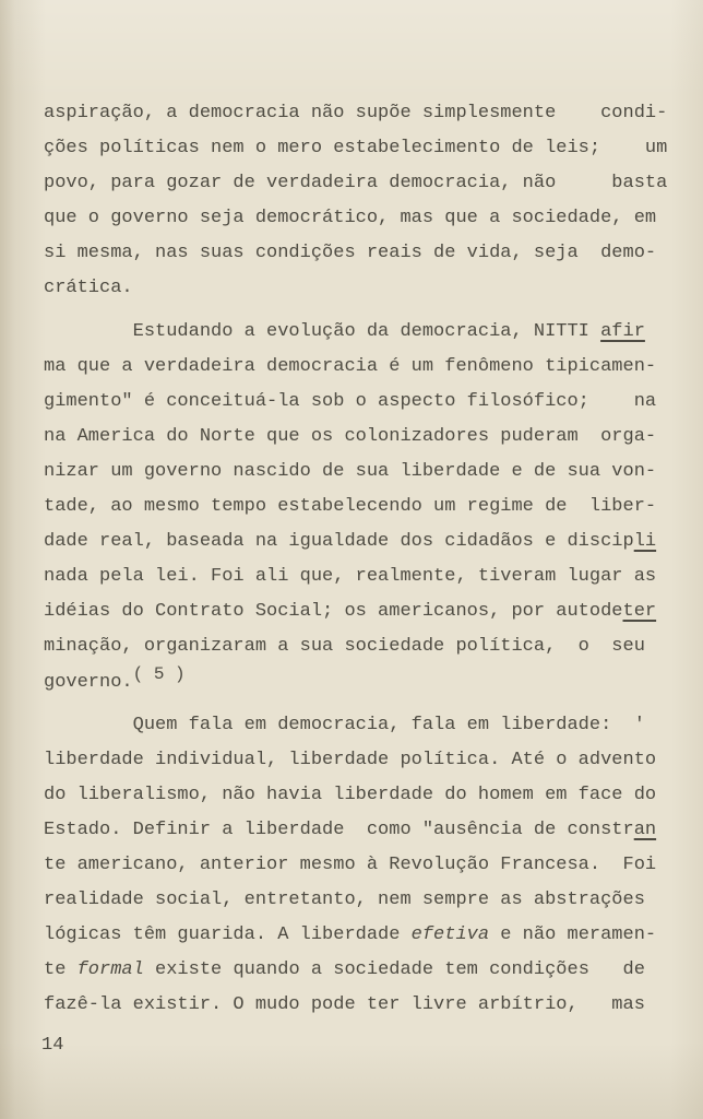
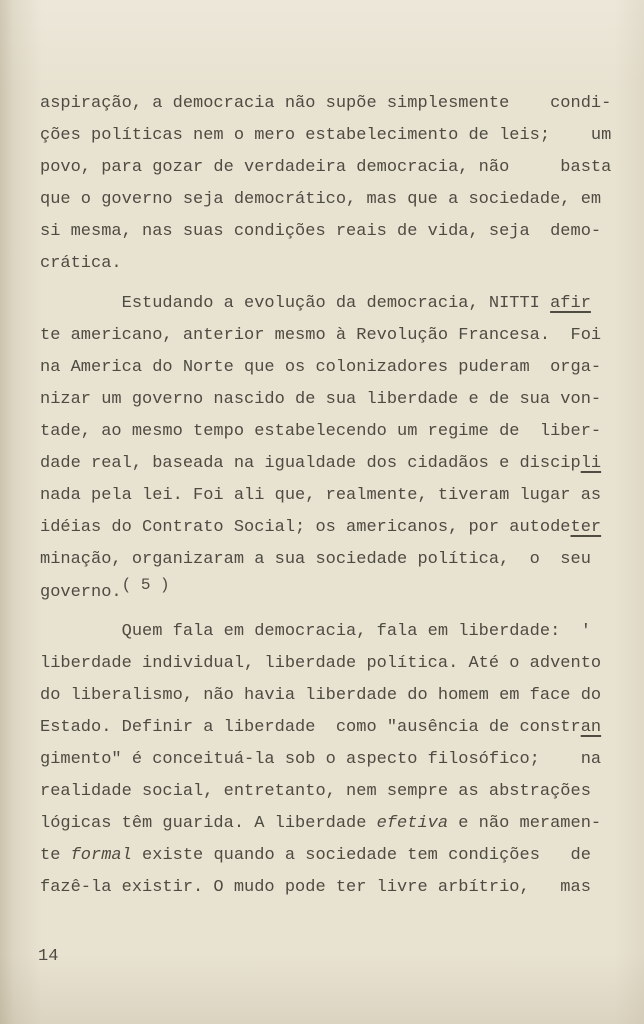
  aspiração, a democracia não supõe simplesmente condi-
  ções políticas nem o mero estabelecimento de leis; um
  povo, para gozar de verdadeira democracia, não basta
  que o governo seja democrático, mas que a sociedade, em
  si mesma, nas suas condições reais de vida, seja demo-
  crática.
  Estudando a evolução da democracia, NITTI afir
- ma que a verdadeira democracia é um fenômeno tipicamen-
- gimento" é conceituá-la sob o aspecto filosófico; na
+ te americano, anterior mesmo à Revolução Francesa. Foi
  na America do Norte que os colonizadores puderam orga-
  nizar um governo nascido de sua liberdade e de sua von-
  tade, ao mesmo tempo estabelecendo um regime de liber-
  dade real, baseada na igualdade dos cidadãos e discipli
  nada pela lei. Foi ali que, realmente, tiveram lugar as
  idéias do Contrato Social; os americanos, por autodeter
  minação, organizaram a sua sociedade política, o seu
  governo.( 5 )
  Quem fala em democracia, fala em liberdade: '
  liberdade individual, liberdade política. Até o advento
  do liberalismo, não havia liberdade do homem em face do
  Estado. Definir a liberdade como "ausência de constran
- te americano, anterior mesmo à Revolução Francesa. Foi
+ gimento" é conceituá-la sob o aspecto filosófico; na
  realidade social, entretanto, nem sempre as abstrações
  lógicas têm guarida. A liberdade efetiva e não meramen-
  te formal existe quando a sociedade tem condições de
  fazê-la existir. O mudo pode ter livre arbítrio, mas
  14
